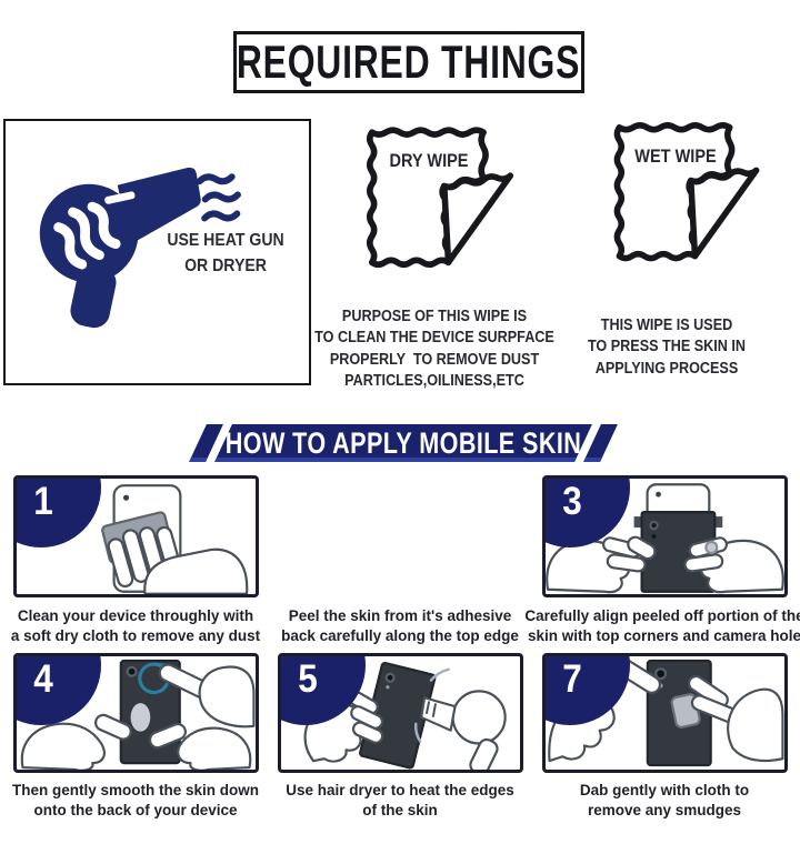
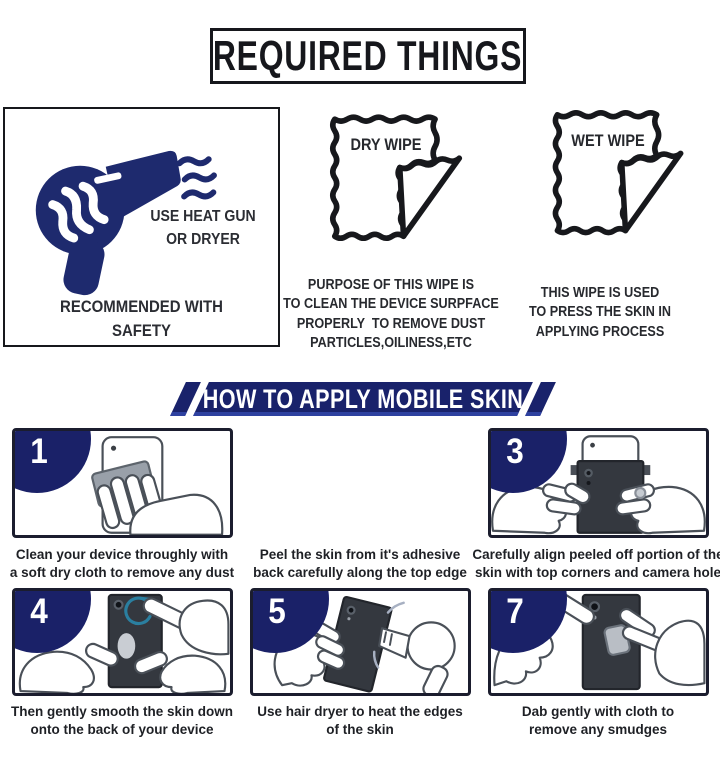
  REQUIRED THINGS
  USE HEAT GUN
  OR DRYER
+ RECOMMENDED WITH
+ SAFETY
  DRY WIPE
  PURPOSE OF THIS WIPE IS
  TO CLEAN THE DEVICE SURPFACE
  PROPERLY TO REMOVE DUST
  PARTICLES,OILINESS,ETC
  WET WIPE
  THIS WIPE IS USED
  TO PRESS THE SKIN IN
  APPLYING PROCESS
  HOW TO APPLY MOBILE SKIN
  1
  Clean your device throughly with
  a soft dry cloth to remove any dust
  Peel the skin from it's adhesive
  back carefully along the top edge
  3
  Carefully align peeled off portion of th
  skin with top corners and camera hole
  4
  Then gently smooth the skin down
  onto the back of your device
  5
  Use hair dryer to heat the edges
  of the skin
  7
  Dab gently with cloth to
  remove any smudges
